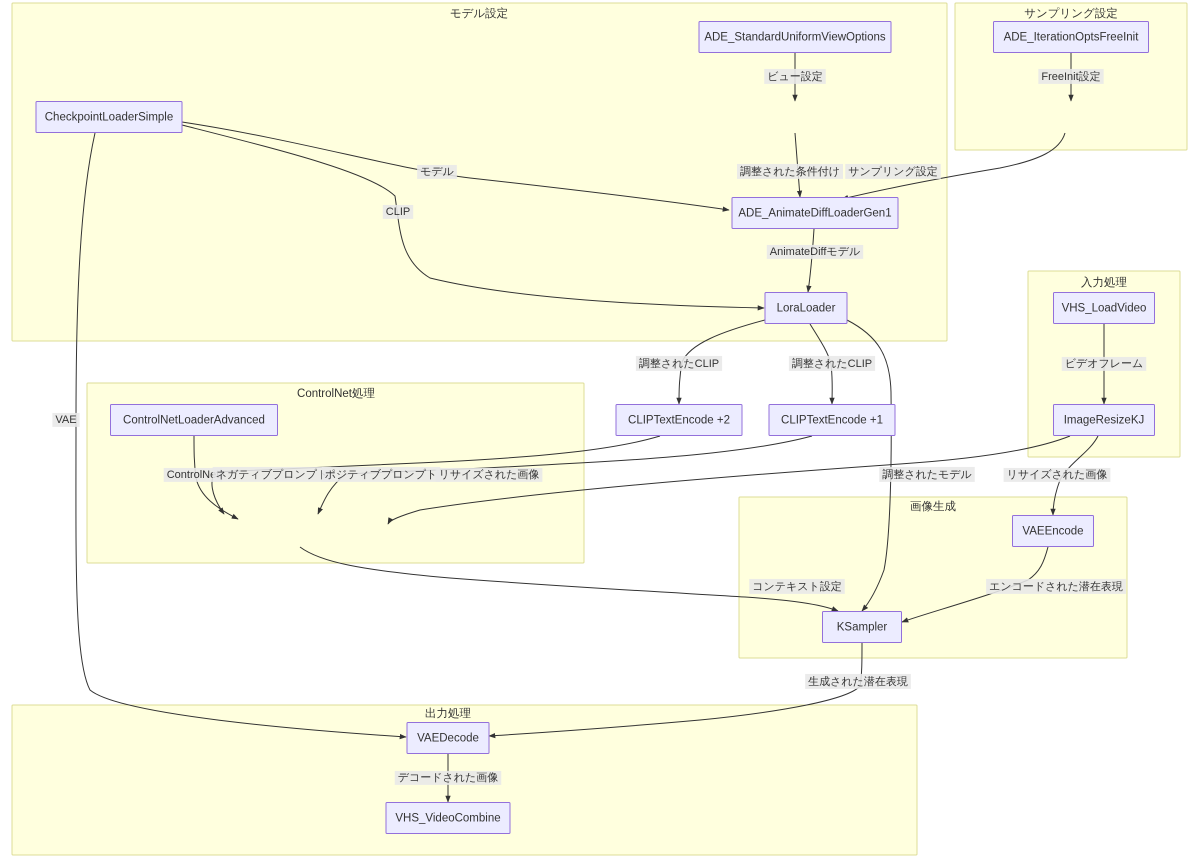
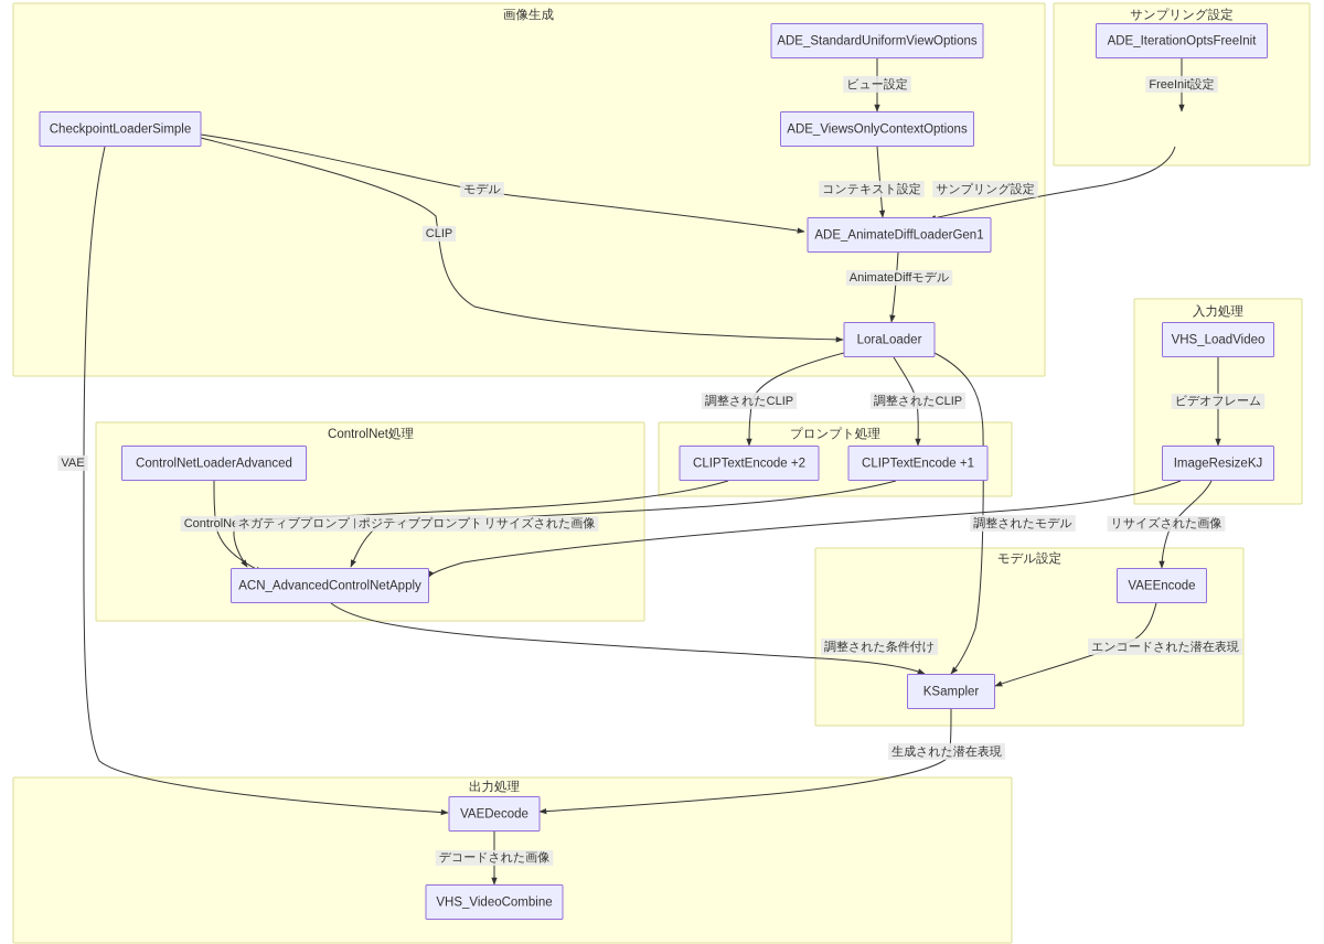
- モデル設定
+ 画像生成
  サンプリング設定
  入力処理
  ControlNet処理
+ プロンプト処理
- 画像生成
+ モデル設定
  出力処理
  モデル
  CLIP
  VAE
  ビュー設定
- 調整された条件付け
+ コンテキスト設定
  FreeInit設定
  サンプリング設定
  AnimateDiffモデル
  調整されたCLIP
  調整されたCLIP
  調整されたモデル
  ビデオフレーム
  リサイズされた画像
  リサイズされた画像
  ControlNet
  ネガティブプロンプト
  ポジティブプロンプト
- コンテキスト設定
+ 調整された条件付け
  エンコードされた潜在表現
  生成された潜在表現
  デコードされた画像
  CheckpointLoaderSimple
  ADE_StandardUniformViewOptions
+ ADE_ViewsOnlyContextOptions
  ADE_AnimateDiffLoaderGen1
  ADE_IterationOptsFreeInit
  LoraLoader
  VHS_LoadVideo
  ImageResizeKJ
  ControlNetLoaderAdvanced
  CLIPTextEncode +2
  CLIPTextEncode +1
+ ACN_AdvancedControlNetApply
  VAEEncode
  KSampler
  VAEDecode
  VHS_VideoCombine
